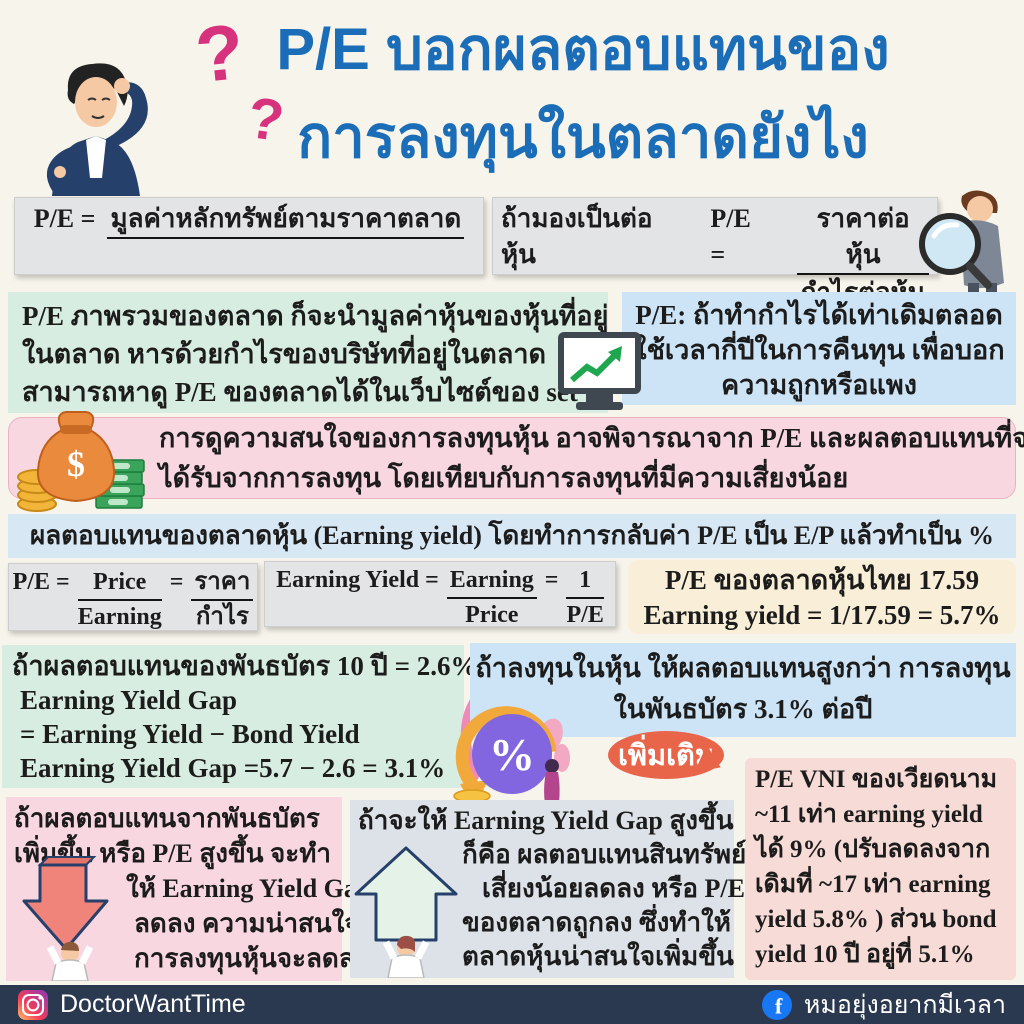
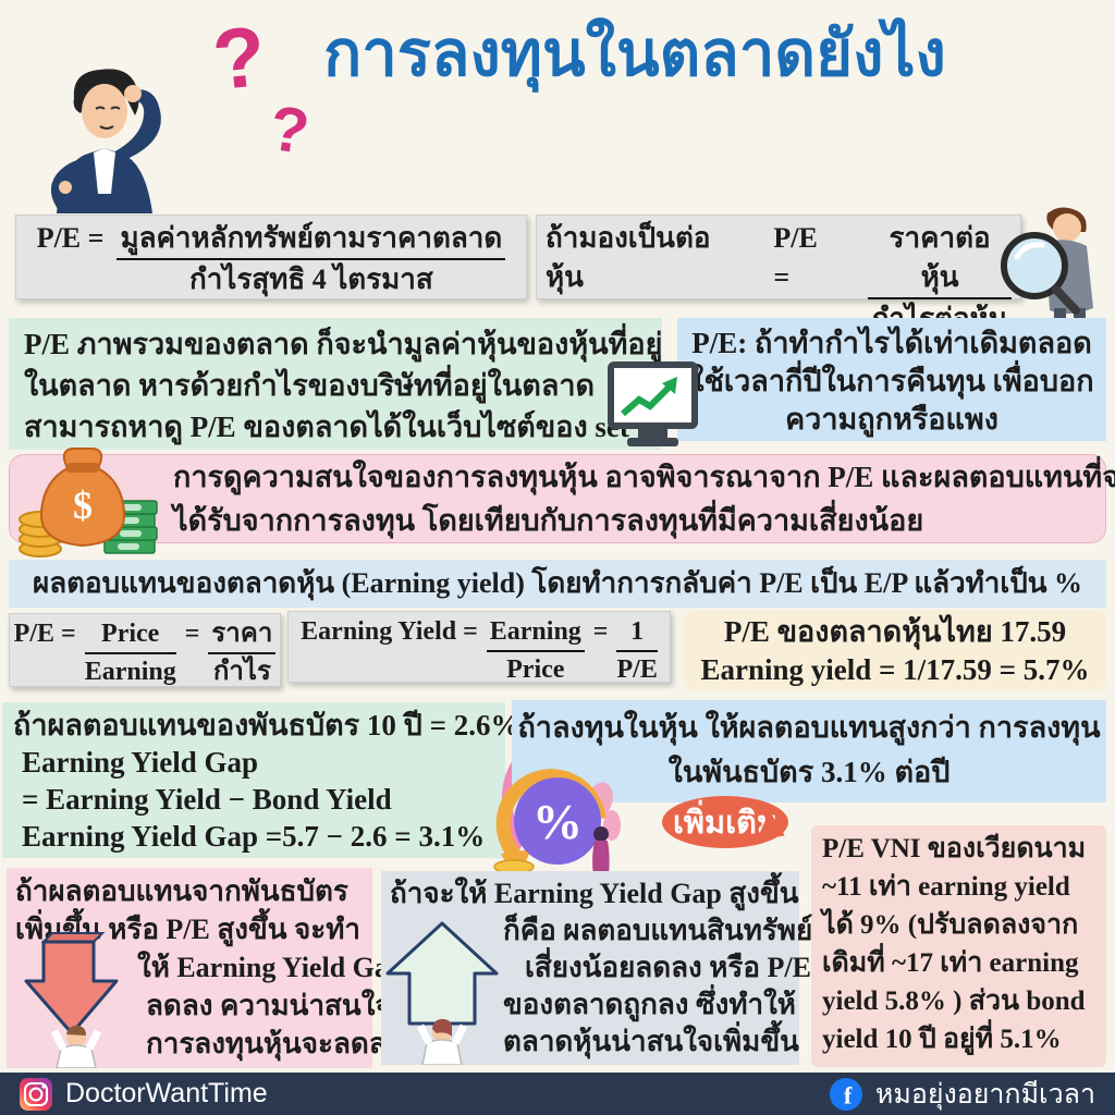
- P/E บอกผลตอบแทนของ
  การลงทุนในตลาดยังไง
  P/E =
  มูลค่าหลักทรัพย์ตามราคาตลาด
+ กำไรสุทธิ 4 ไตรมาส
  ถ้ามองเป็นต่อหุ้น
  P/E =
  ราคาต่อหุ้น
  P/E ภาพรวมของตลาด ก็จะนำมูลค่าหุ้นของหุ้นที่อยู่
  ในตลาด หารด้วยกำไรของบริษัทที่อยู่ในตลาด
  สามารถหาดู P/E ของตลาดได้ในเว็บไซต์ของ s
  P/E: ถ้าทำกำไรได้เท่าเดิมตลอด
  ช้เวลากี่ปีในการคืนทุน เพื่อบอก
  ความถูกหรือแพง
  การดูความสนใจของการลงทุนหุ้น อาจพิจารณาจาก P/E และผลตอบแทนที่จ
  ได้รับจากการลงทุน โดยเทียบกับการลงทุนที่มีความเสี่ยงน้อย
  $
  ผลตอบแทนของตลาดหุ้น (Earning yield) โดยทำการกลับค่า P/E เป็น E/P แล้วทำเป็น %
  P/E =
  Price
  Earning
  =
  ราคา
  กำไร
  Earning Yield =
  Earning
  Price
  =
  1
  P/E
  P/E ของตลาดหุ้นไทย 17.59
  Earning yield = 1/17.59 = 5.7%
  ถ้าผลตอบแทนของพันธบัตร 10 ปี = 2.6
  Earning Yield Gap
  = Earning Yield − Bond Yield
  Earning Yield Gap =5.7 − 2.6 = 3.1%
  ถ้าลงทุนในหุ้น ให้ผลตอบแทนสูงกว่า การลงทุน
  ในพันธบัตร 3.1% ต่อปี
  %
  เพิ่มเติม
  P/E VNI ของเวียดนาม
  ~11 เท่า earning yield
  ได้ 9% (ปรับลดลงจาก
  เดิมที่ ~17 เท่า earning
  yield 5.8% ) ส่วน bond
  yield 10 ปี อยู่ที่ 5.1%
  ถ้าผลตอบแทนจากพันธบัตร
  เพิ่มขึ้น หรือ P/E สูงขึ้น จะทำ
  ให้ Earning Yield G
  ลดลง ความน่าสนใ
  การลงทุนหุ้นจะลดล
  ถ้าจะให้ Earning Yield Gap สูงขึ้น
  ก็คือ ผลตอบแทนสินทรัพย์
  เสี่ยงน้อยลดลง หรือ P/E
  ของตลาดถูกลง ซึ่งทำให้
  ตลาดหุ้นน่าสนใจเพิ่มขึ้น
  DoctorWantTime
  f
  หมอยุ่งอยากมีเวลา
